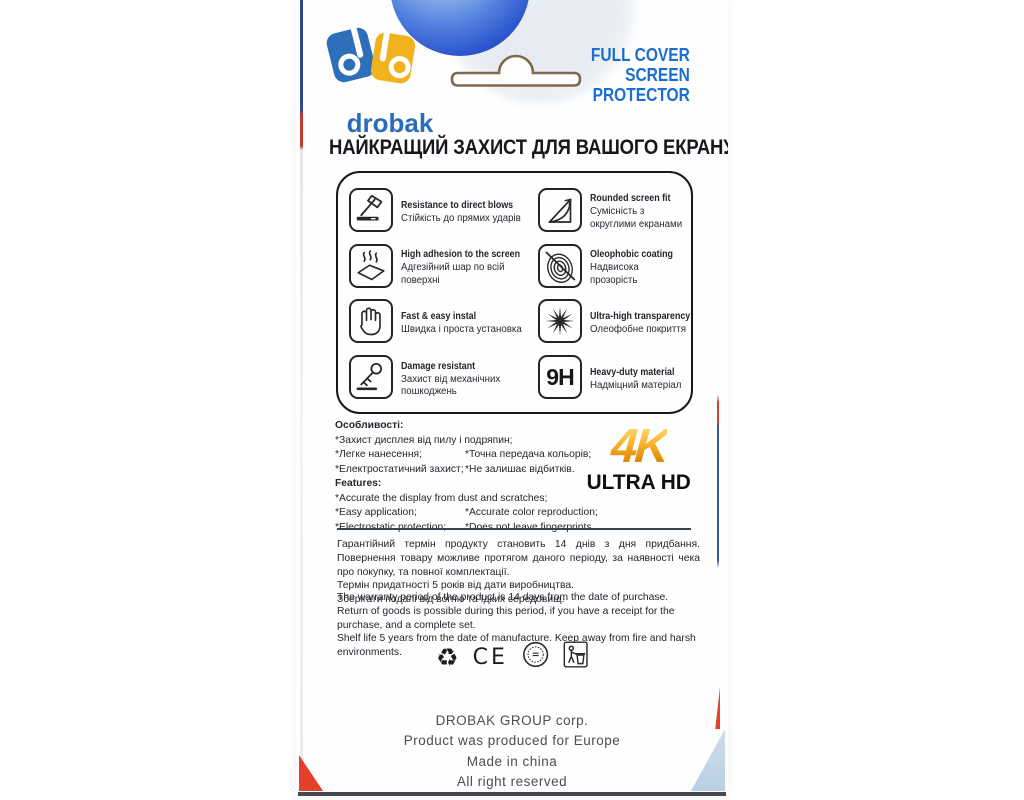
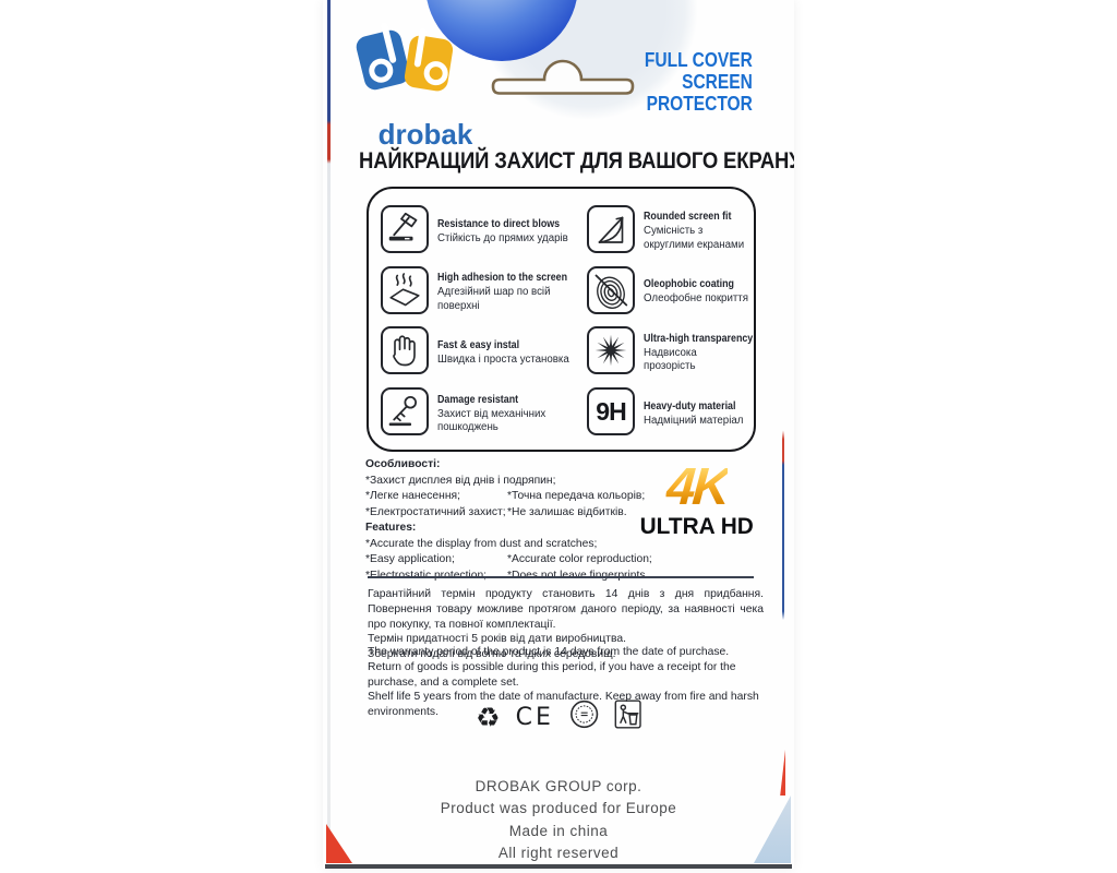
  drobak
  FULL COVER
  SCREEN
  PROTECTOR
  НАЙКРАЩИЙ ЗАХИСТ ДЛЯ ВАШОГО ЕКРА
  Resistance to direct blows
  Стійкість до прямих ударів
  Rounded screen fit
  Сумісність з округлими екранами
  High adhesion to the screen
  Адгезійний шар по всій поверхні
  Oleophobic coating
- Надвисока прозорість
+ Олеофобне покриття
  Fast & easy instal
  Швидка і проста установка
  Ultra-high transparency
- Олеофобне покриття
+ Надвисока прозорість
  Damage resistant
  Захист від механічних пошкоджень
  9H
  Heavy-duty material
  Надміцний матеріал
  Особливості:
- *Захист дисплея від пилу і подряпин;
+ *Захист дисплея від днів і подряпин;
  *Легке нанесення;
  *Точна передача кольорів;
  *Електростатичний захист;
  *Не залишає відбитків.
  Features:
  *Accurate the display from dust and scratches;
  *Easy application;
  *Accurate color reproduction;
  ULTRA HD
  Гарантійний термін продукту становить 14 днів з дня придбання. Повернення товару можливе протягом даного періоду, за наявності чека про покупку, та повної комплектації.
  Термін придатності 5 років від дати виробництва.
  Зберігати подалі від вогню та їдких середовищ.
  The warranty period of the product is 14 days from the date of purchase. Return of goods is possible during this period, if you have a receipt for the purchase, and a complete set.
  Shelf life 5 years from the date of manufacture. Keep away from fire and harsh environments.
  ♻
  CE
  DROBAK GROUP corp.
  Product was produced for Europe
  Made in china
  All right reserved
